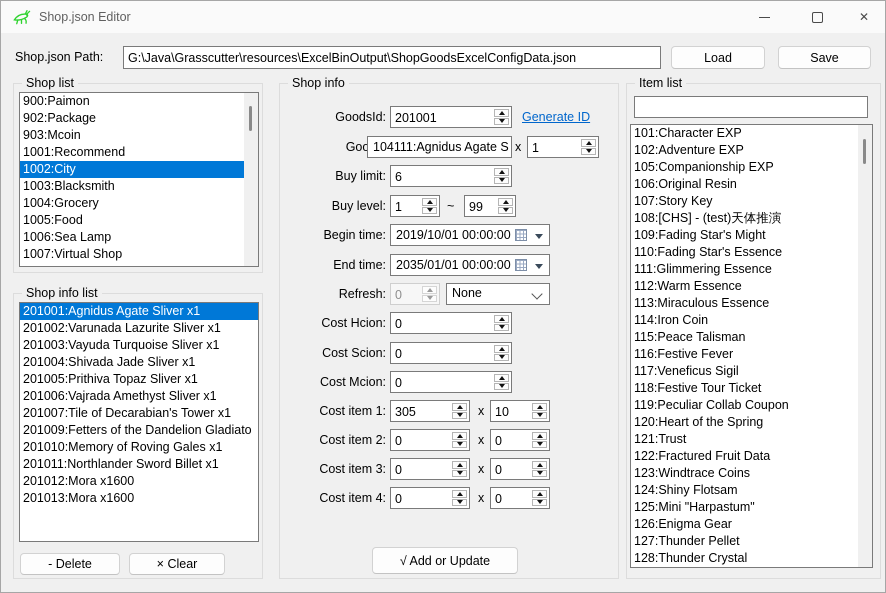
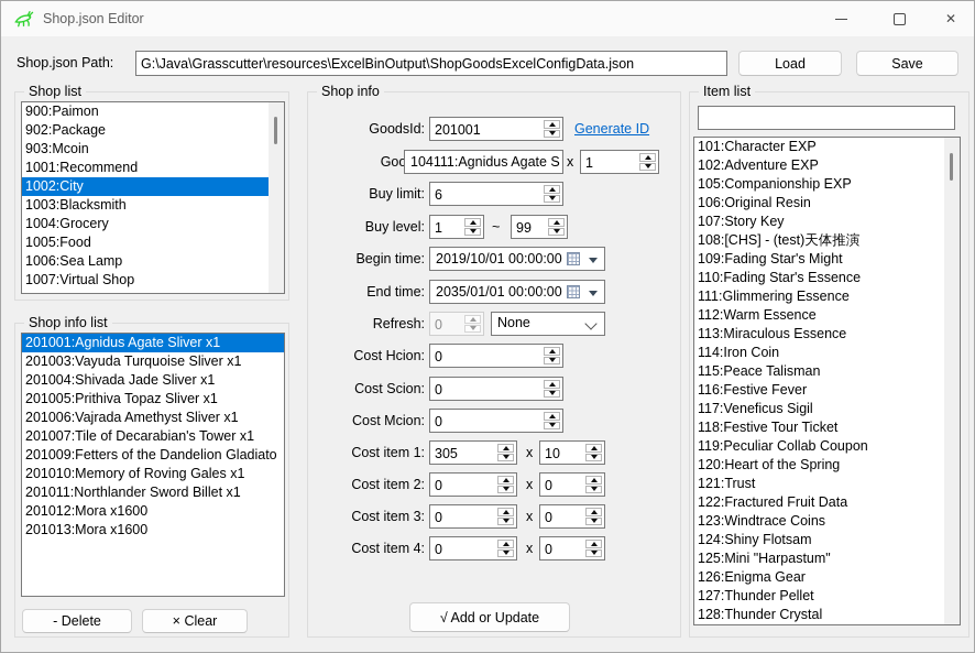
  Shop.json Editor
  ✕
  Shop.json Path:
  G:\Java\Grasscutter\resources\ExcelBinOutput\ShopGoodsExcelConfigData.json
  Load
  Save
  Shop list
  900:Paimon
  902:Package
  903:Mcoin
  1001:Recommend
  1002:City
  1003:Blacksmith
  1004:Grocery
  1005:Food
  1006:Sea Lamp
  1007:Virtual Shop
  Shop info list
  201001:Agnidus Agate Sliver x1
- 201002:Varunada Lazurite Sliver x1
  201003:Vayuda Turquoise Sliver x1
  201004:Shivada Jade Sliver x1
  201005:Prithiva Topaz Sliver x1
  201006:Vajrada Amethyst Sliver x1
  201007:Tile of Decarabian's Tower x1
  201009:Fetters of the Dandelion Gladiato
  201010:Memory of Roving Gales x1
  201011:Northlander Sword Billet x1
  201012:Mora x1600
  201013:Mora x1600
  - Delete
  × Clear
  Shop info
  GoodsId:
  201001
  Generate ID
  104111:Agnidus Agate S
  x
  1
  Buy limit:
  6
  Buy level:
  1
  ~
  99
  Begin time:
  2019/10/01 00:00:00
  End time:
  2035/01/01 00:00:00
  Refresh:
  0
  None
  Cost Hcion:
  0
  Cost Scion:
  0
  Cost Mcion:
  0
  Cost item 1:
  305
  x
  10
  Cost item 2:
  0
  x
  0
  Cost item 3:
  0
  x
  0
  Cost item 4:
  0
  x
  0
  √ Add or Update
  Item list
  101:Character EXP
  102:Adventure EXP
  105:Companionship EXP
  106:Original Resin
  107:Story Key
  108:[CHS] - (test)天体推演
  109:Fading Star's Might
  110:Fading Star's Essence
  111:Glimmering Essence
  112:Warm Essence
  113:Miraculous Essence
  114:Iron Coin
  115:Peace Talisman
  116:Festive Fever
  117:Veneficus Sigil
  118:Festive Tour Ticket
  119:Peculiar Collab Coupon
  120:Heart of the Spring
  121:Trust
  122:Fractured Fruit Data
  123:Windtrace Coins
  124:Shiny Flotsam
  125:Mini "Harpastum"
  126:Enigma Gear
  127:Thunder Pellet
  128:Thunder Crystal
